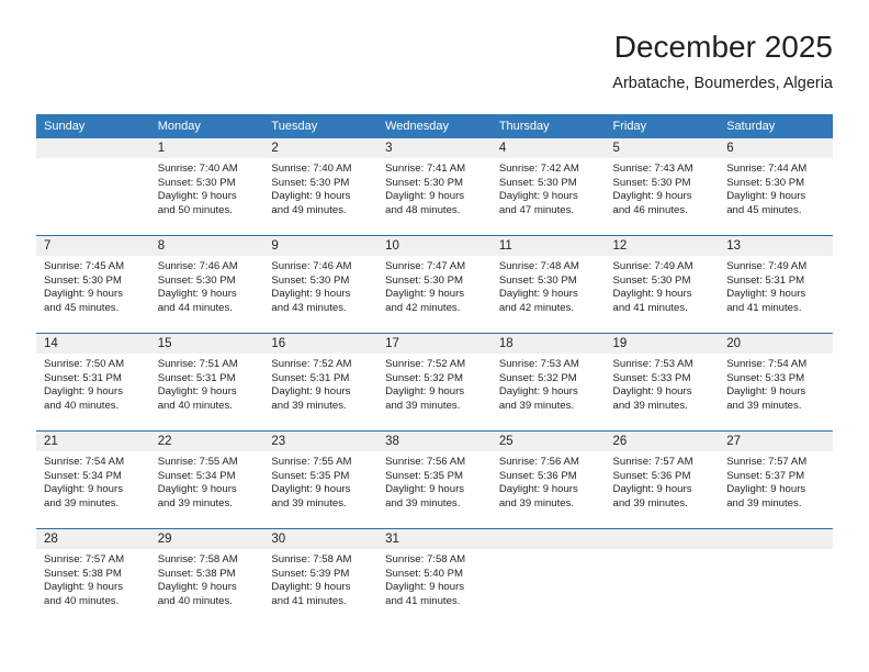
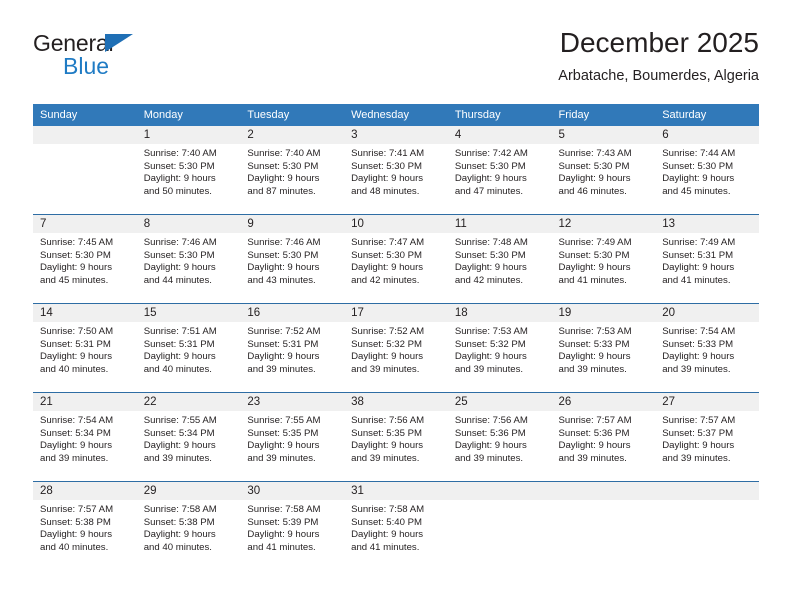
+ General
+ Blue
  December 2025
  Arbatache, Boumerdes, Algeria
  Sunday	Monday	Tuesday	Wednesday	Thursday	Friday	Saturday
- 	1Sunrise: 7:40 AMSunset: 5:30 PMDaylight: 9 hoursand 50 minutes.	2Sunrise: 7:40 AMSunset: 5:30 PMDaylight: 9 hoursand 49 minutes.	3Sunrise: 7:41 AMSunset: 5:30 PMDaylight: 9 hoursand 48 minutes.	4Sunrise: 7:42 AMSunset: 5:30 PMDaylight: 9 hoursand 47 minutes.	5Sunrise: 7:43 AMSunset: 5:30 PMDaylight: 9 hoursand 46 minutes.	6Sunrise: 7:44 AMSunset: 5:30 PMDaylight: 9 hoursand 45 minutes.
+ 	1Sunrise: 7:40 AMSunset: 5:30 PMDaylight: 9 hoursand 50 minutes.	2Sunrise: 7:40 AMSunset: 5:30 PMDaylight: 9 hoursand 87 minutes.	3Sunrise: 7:41 AMSunset: 5:30 PMDaylight: 9 hoursand 48 minutes.	4Sunrise: 7:42 AMSunset: 5:30 PMDaylight: 9 hoursand 47 minutes.	5Sunrise: 7:43 AMSunset: 5:30 PMDaylight: 9 hoursand 46 minutes.	6Sunrise: 7:44 AMSunset: 5:30 PMDaylight: 9 hoursand 45 minutes.
  7Sunrise: 7:45 AMSunset: 5:30 PMDaylight: 9 hoursand 45 minutes.	8Sunrise: 7:46 AMSunset: 5:30 PMDaylight: 9 hoursand 44 minutes.	9Sunrise: 7:46 AMSunset: 5:30 PMDaylight: 9 hoursand 43 minutes.	10Sunrise: 7:47 AMSunset: 5:30 PMDaylight: 9 hoursand 42 minutes.	11Sunrise: 7:48 AMSunset: 5:30 PMDaylight: 9 hoursand 42 minutes.	12Sunrise: 7:49 AMSunset: 5:30 PMDaylight: 9 hoursand 41 minutes.	13Sunrise: 7:49 AMSunset: 5:31 PMDaylight: 9 hoursand 41 minutes.
  14Sunrise: 7:50 AMSunset: 5:31 PMDaylight: 9 hoursand 40 minutes.	15Sunrise: 7:51 AMSunset: 5:31 PMDaylight: 9 hoursand 40 minutes.	16Sunrise: 7:52 AMSunset: 5:31 PMDaylight: 9 hoursand 39 minutes.	17Sunrise: 7:52 AMSunset: 5:32 PMDaylight: 9 hoursand 39 minutes.	18Sunrise: 7:53 AMSunset: 5:32 PMDaylight: 9 hoursand 39 minutes.	19Sunrise: 7:53 AMSunset: 5:33 PMDaylight: 9 hoursand 39 minutes.	20Sunrise: 7:54 AMSunset: 5:33 PMDaylight: 9 hoursand 39 minutes.
  21Sunrise: 7:54 AMSunset: 5:34 PMDaylight: 9 hoursand 39 minutes.	22Sunrise: 7:55 AMSunset: 5:34 PMDaylight: 9 hoursand 39 minutes.	23Sunrise: 7:55 AMSunset: 5:35 PMDaylight: 9 hoursand 39 minutes.	38Sunrise: 7:56 AMSunset: 5:35 PMDaylight: 9 hoursand 39 minutes.	25Sunrise: 7:56 AMSunset: 5:36 PMDaylight: 9 hoursand 39 minutes.	26Sunrise: 7:57 AMSunset: 5:36 PMDaylight: 9 hoursand 39 minutes.	27Sunrise: 7:57 AMSunset: 5:37 PMDaylight: 9 hoursand 39 minutes.
  28Sunrise: 7:57 AMSunset: 5:38 PMDaylight: 9 hoursand 40 minutes.	29Sunrise: 7:58 AMSunset: 5:38 PMDaylight: 9 hoursand 40 minutes.	30Sunrise: 7:58 AMSunset: 5:39 PMDaylight: 9 hoursand 41 minutes.	31Sunrise: 7:58 AMSunset: 5:40 PMDaylight: 9 hoursand 41 minutes.
